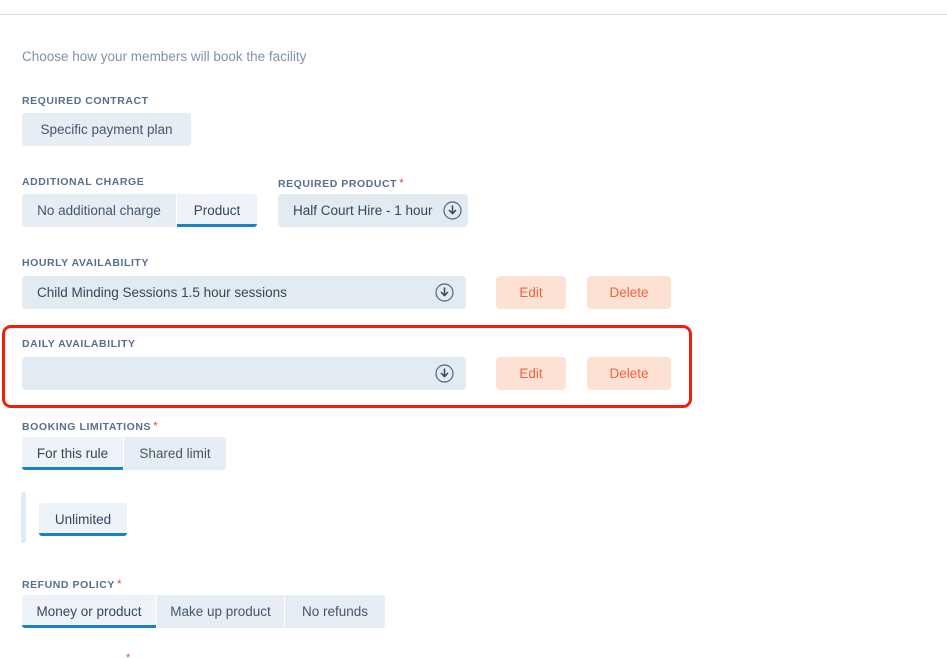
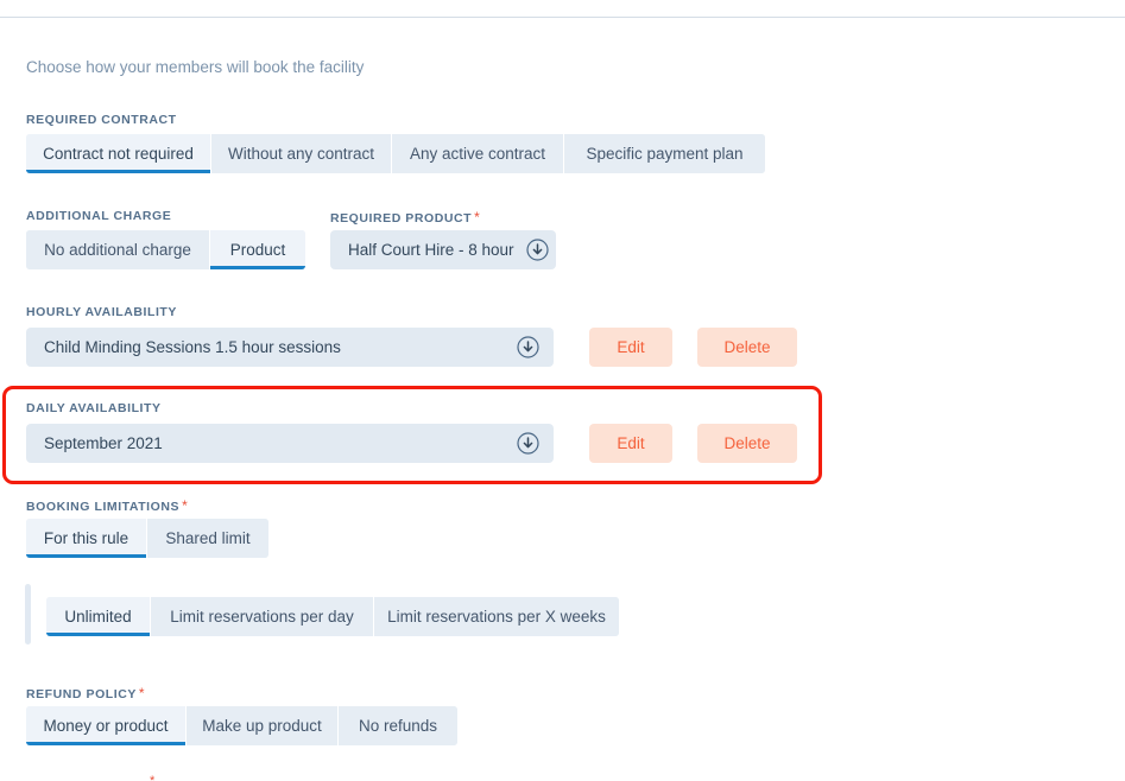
  Choose how your members will book the facility
  REQUIRED CONTRACT
+ Contract not required
+ Without any contract
+ Any active contract
  Specific payment plan
  ADDITIONAL CHARGE
  No additional charge
  Product
  REQUIRED PRODUCT *
- Half Court Hire - 1 hour
+ Half Court Hire - 8 hour
  HOURLY AVAILABILITY
  Child Minding Sessions 1.5 hour sessions
  Edit
  Delete
  DAILY AVAILABILITY
+ September 2021
  Edit
  Delete
  BOOKING LIMITATIONS *
  For this rule
  Shared limit
  Unlimited
+ Limit reservations per day
+ Limit reservations per X weeks
  REFUND POLICY *
  Money or product
  Make up product
  No refunds
